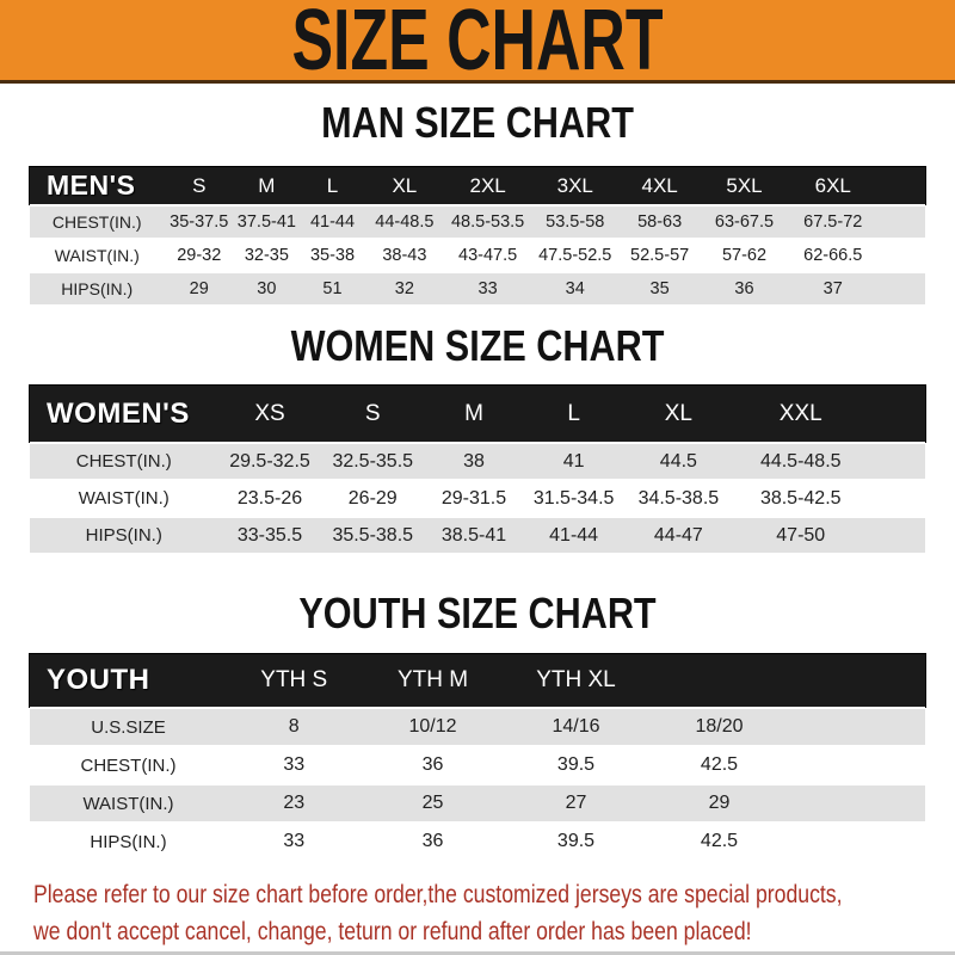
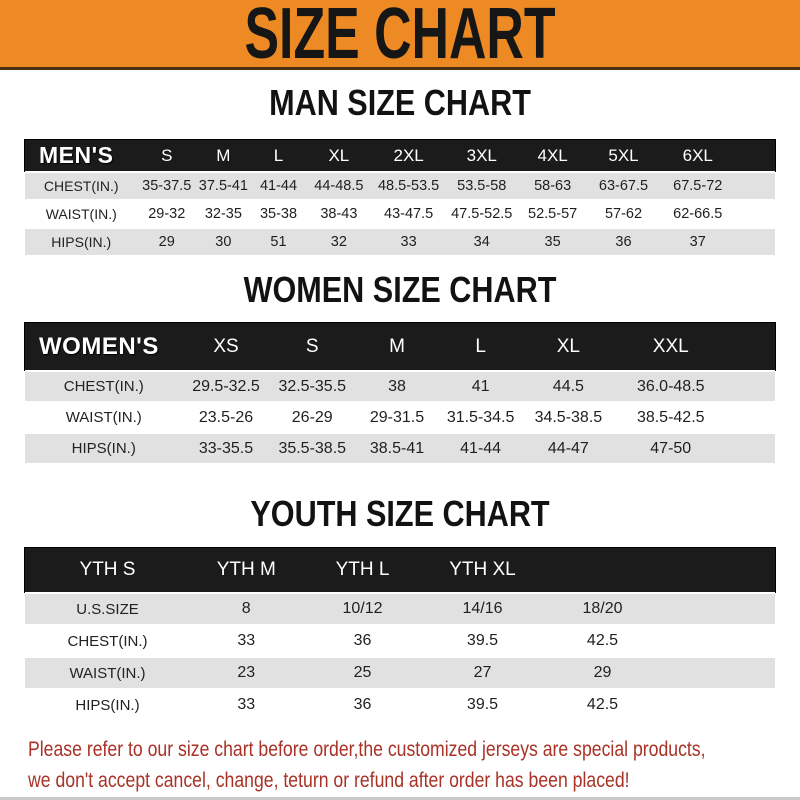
  SIZE CHART
  MAN SIZE CHART
  MEN'S
  S
  M
  L
  XL
  2XL
  3XL
  4XL
  5XL
  6XL
  CHEST(IN.)
  35-37.5
  37.5-41
  41-44
  44-48.5
  48.5-53.5
  53.5-58
  58-63
  63-67.5
  67.5-72
  WAIST(IN.)
  29-32
  32-35
  35-38
  38-43
  43-47.5
  47.5-52.5
  52.5-57
  57-62
  62-66.5
  HIPS(IN.)
  29
  30
  51
  32
  33
  34
  35
  36
  37
  WOMEN SIZE CHART
  WOMEN'S
  XS
  S
  M
  L
  XL
  XXL
  CHEST(IN.)
  29.5-32.5
  32.5-35.5
  38
  41
  44.5
- 44.5-48.5
+ 36.0-48.5
  WAIST(IN.)
  23.5-26
  26-29
  29-31.5
  31.5-34.5
  34.5-38.5
  38.5-42.5
  HIPS(IN.)
  33-35.5
  35.5-38.5
  38.5-41
  41-44
  44-47
  47-50
  YOUTH SIZE CHART
- YOUTH
  YTH S
  YTH M
+ YTH L
  YTH XL
  U.S.SIZE
  8
  10/12
  14/16
  18/20
  CHEST(IN.)
  33
  36
  39.5
  42.5
  WAIST(IN.)
  23
  25
  27
  29
  HIPS(IN.)
  33
  36
  39.5
  42.5
  Please refer to our size chart before order,the customized jerseys are special products,
  we don't accept cancel, change, teturn or refund after order has been placed!
